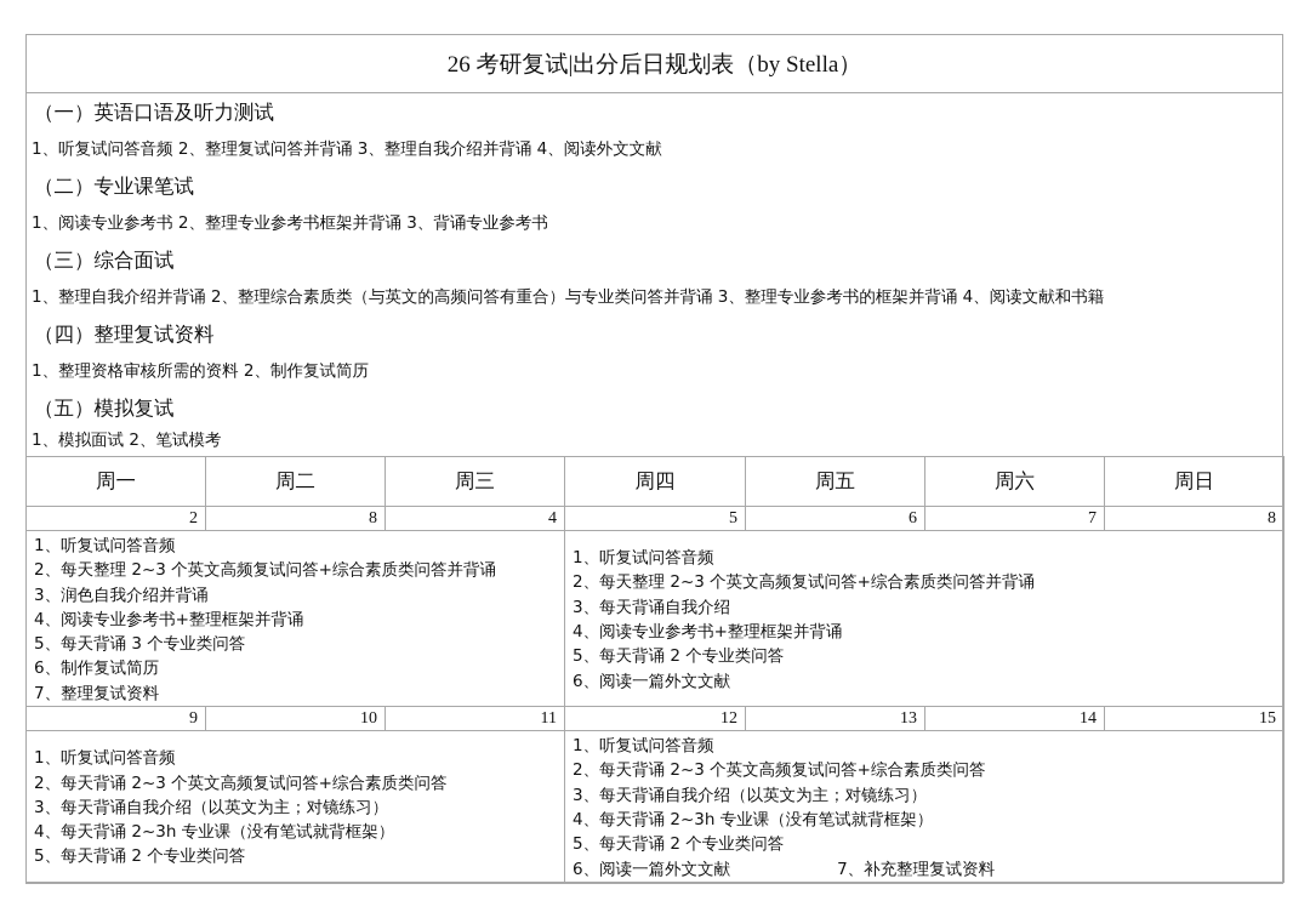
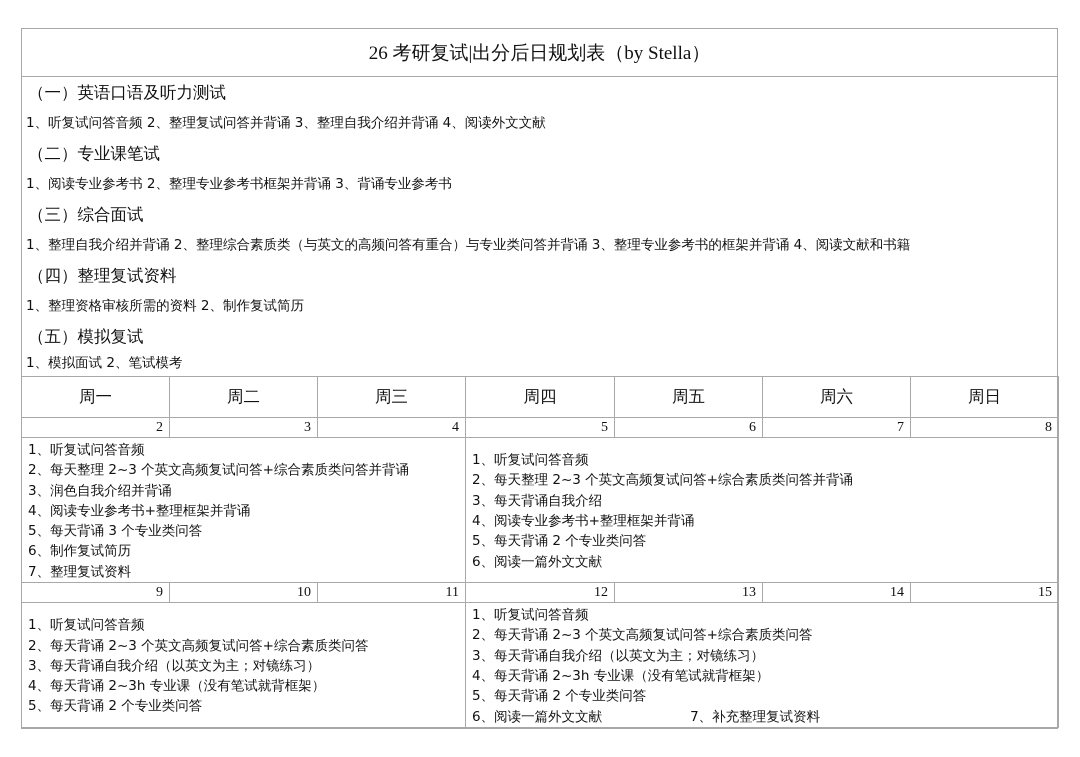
  26 考研复试|出分后日规划表（by Stella）
  （一）英语口语及听力测试
  1、听复试问答音频 2、整理复试问答并背诵 3、整理自我介绍并背诵 4、阅读外文文献
  （二）专业课笔试
  1、阅读专业参考书 2、整理专业参考书框架并背诵 3、背诵专业参考书
  （三）综合面试
  1、整理自我介绍并背诵 2、整理综合素质类（与英文的高频问答有重合）与专业类问答并背诵 3、整理专业参考书的框架并背诵 4、阅读文献和书籍
  （四）整理复试资料
  1、整理资格审核所需的资料 2、制作复试简历
  （五）模拟复试
  1、模拟面试 2、笔试模考
  周一	周二	周三	周四	周五	周六	周日
- 2	8	4	5	6	7	8
+ 2	3	4	5	6	7	8
  1、听复试问答音频 2、每天整理 2~3 个英文高频复试问答+综合素质类问答并背诵 3、润色自我介绍并背诵 4、阅读专业参考书+整理框架并背诵 5、每天背诵 3 个专业类问答 6、制作复试简历 7、整理复试资料	1、听复试问答音频 2、每天整理 2~3 个英文高频复试问答+综合素质类问答并背诵 3、每天背诵自我介绍 4、阅读专业参考书+整理框架并背诵 5、每天背诵 2 个专业类问答 6、阅读一篇外文文献
  9	10	11	12	13	14	15
  1、听复试问答音频 2、每天背诵 2~3 个英文高频复试问答+综合素质类问答 3、每天背诵自我介绍（以英文为主；对镜练习） 4、每天背诵 2~3h 专业课（没有笔试就背框架） 5、每天背诵 2 个专业类问答	1、听复试问答音频 2、每天背诵 2~3 个英文高频复试问答+综合素质类问答 3、每天背诵自我介绍（以英文为主；对镜练习） 4、每天背诵 2~3h 专业课（没有笔试就背框架） 5、每天背诵 2 个专业类问答 6、阅读一篇外文文献 7、补充整理复试资料
